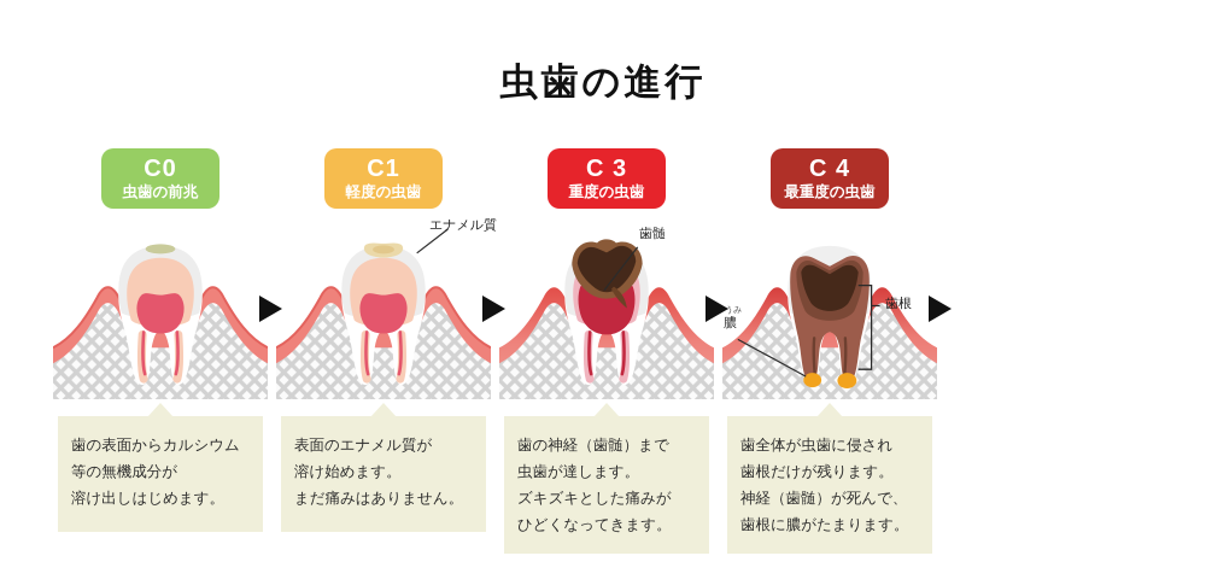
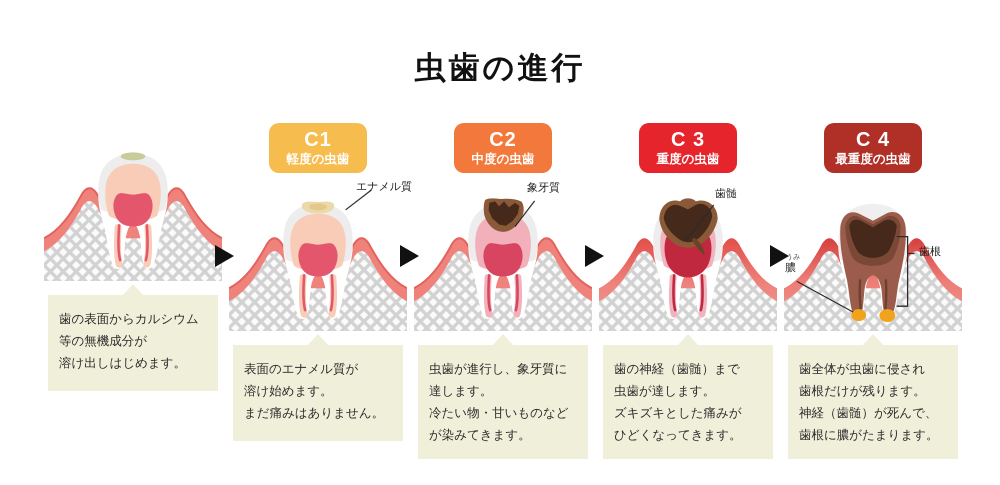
  虫歯の進行
- C0
- 虫歯の前兆
  歯の表面からカルシウム
  等の無機成分が
  溶け出しはじめます。
  C1
  軽度の虫歯
  エナメル質
  表面のエナメル質が
  溶け始めます。
  まだ痛みはありません。
+ C2
+ 中度の虫歯
+ 象牙質
+ 虫歯が進行し、象牙質に
+ 達します。
+ 冷たい物・甘いものなど
+ が染みてきます。
  C 3
  重度の虫歯
  歯髄
  歯の神経（歯髄）まで
  虫歯が達します。
  ズキズキとした痛みが
  ひどくなってきます。
  C 4
  最重度の虫歯
  膿
  歯根
  歯全体が虫歯に侵され
  歯根だけが残ります。
  神経（歯髄）が死んで、
  歯根に膿がたまります。
